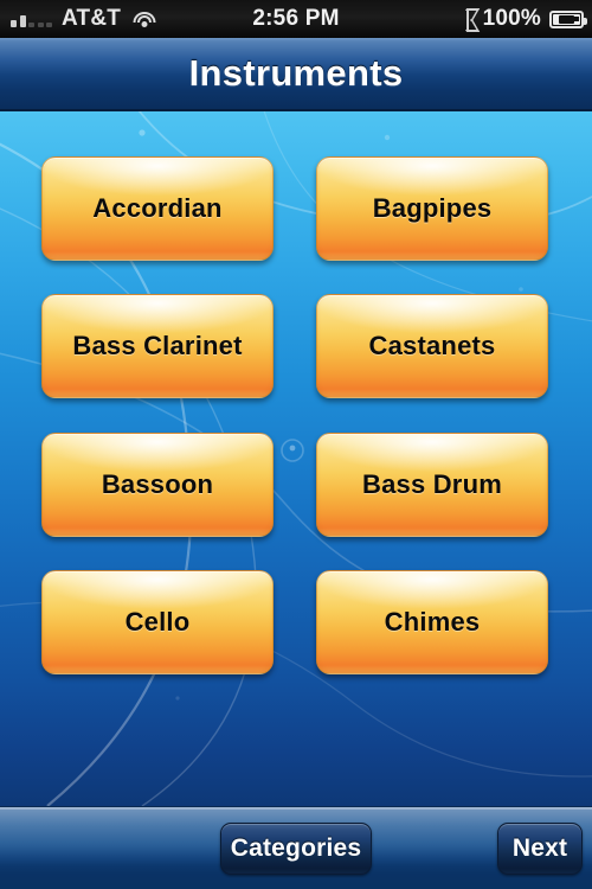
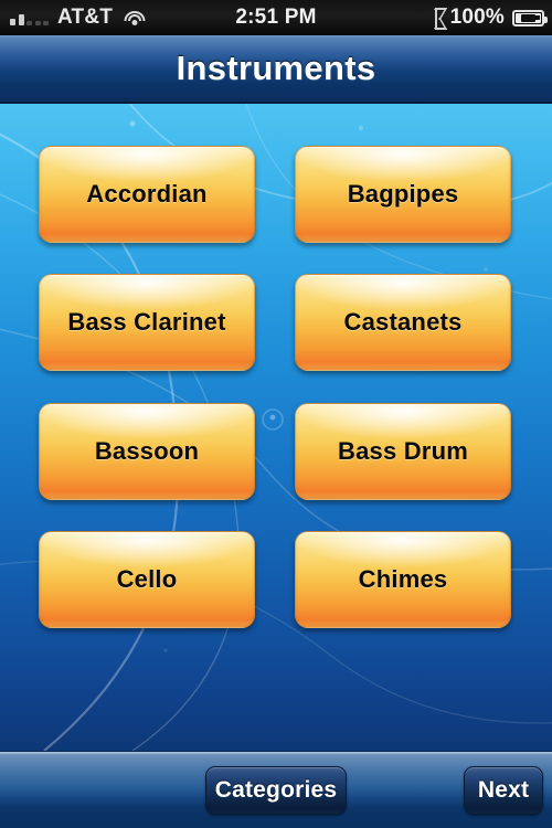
  AT&T
- 2:56 PM
+ 2:51 PM
  100%
  Instruments
  Accordian
  Bagpipes
  Bass Clarinet
  Castanets
  Bassoon
  Bass Drum
  Cello
  Chimes
  Categories
  Next
